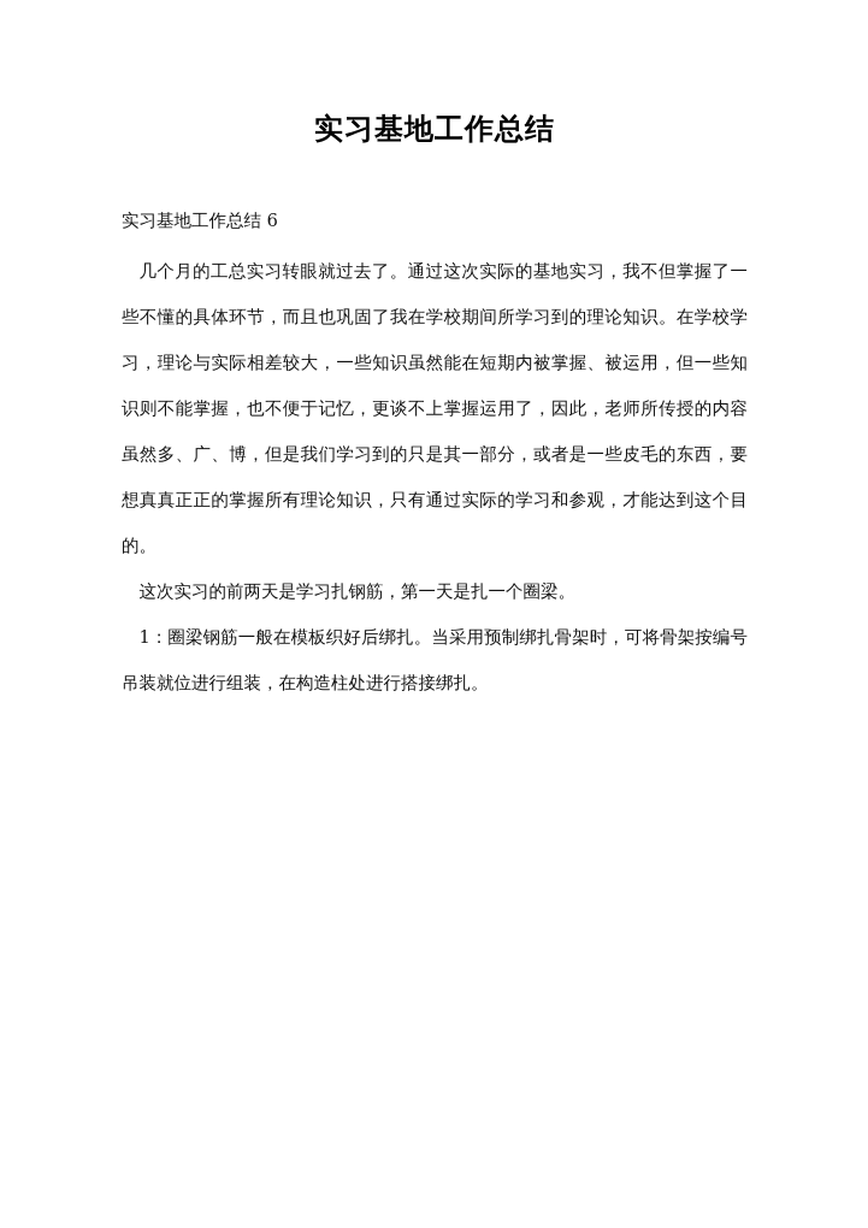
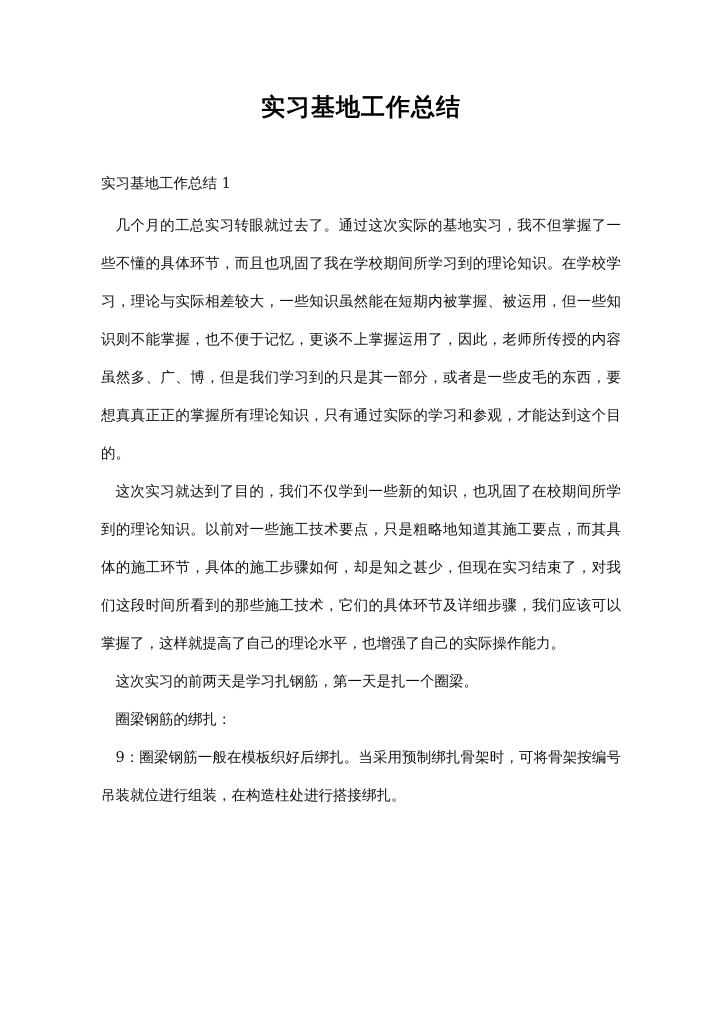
  实习基地工作总结
- 实习基地工作总结 6
+ 实习基地工作总结 1
  几个月的工总实习转眼就过去了。通过这次实际的基地实习，我不但掌握了一些不懂的具体环节，而且也巩固了我在学校期间所学习到的理论知识。在学校学习，理论与实际相差较大，一些知识虽然能在短期内被掌握、被运用，但一些知识则不能掌握，也不便于记忆，更谈不上掌握运用了，因此，老师所传授的内容虽然多、广、博，但是我们学习到的只是其一部分，或者是一些皮毛的东西，要想真真正正的掌握所有理论知识，只有通过实际的学习和参观，才能达到这个目的。
+ 这次实习就达到了目的，我们不仅学到一些新的知识，也巩固了在校期间所学到的理论知识。以前对一些施工技术要点，只是粗略地知道其施工要点，而其具体的施工环节，具体的施工步骤如何，却是知之甚少，但现在实习结束了，对我们这段时间所看到的那些施工技术，它们的具体环节及详细步骤，我们应该可以掌握了，这样就提高了自己的理论水平，也增强了自己的实际操作能力。
  这次实习的前两天是学习扎钢筋，第一天是扎一个圈梁。
+ 圈梁钢筋的绑扎：
- 1：圈梁钢筋一般在模板织好后绑扎。当采用预制绑扎骨架时，可将骨架按编号吊装就位进行组装，在构造柱处进行搭接绑扎。
+ 9：圈梁钢筋一般在模板织好后绑扎。当采用预制绑扎骨架时，可将骨架按编号吊装就位进行组装，在构造柱处进行搭接绑扎。
